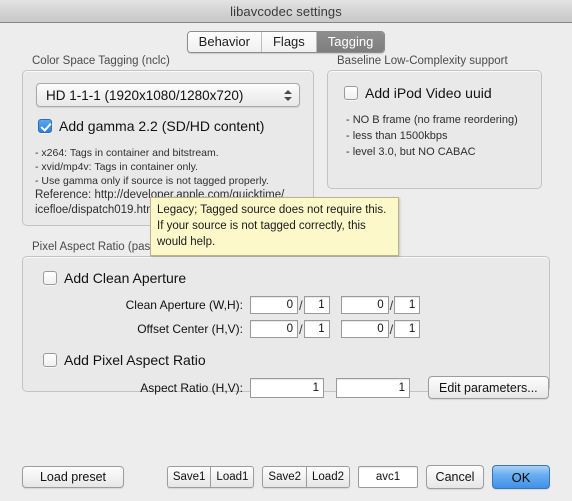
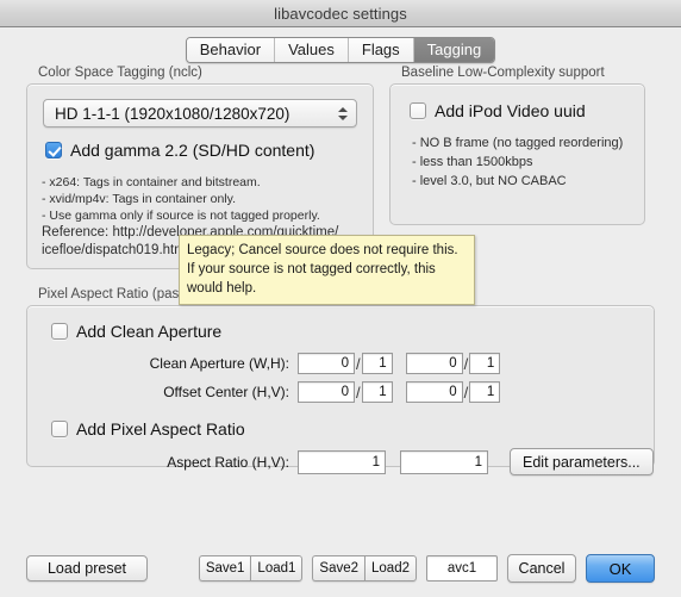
  libavcodec settings
  Behavior
+ Values
  Flags
  Tagging
  Color Space Tagging (nclc)
  HD 1-1-1 (1920x1080/1280x720)
  Add gamma 2.2 (SD/HD content)
  - x264: Tags in container and bitstream.
  - xvid/mp4v: Tags in container only.
  - Use gamma only if source is not tagged properly.
  Reference: http://developer.apple.com/quicktime/
  icefloe/dispatch019.ht
  Baseline Low-Complexity support
  Add iPod Video uuid
- - NO B frame (no frame reordering)
+ - NO B frame (no tagged reordering)
  - less than 1500kbps
  - level 3.0, but NO CABAC
- Legacy; Tagged source does not require this. If your source is not tagged correctly, this would help.
+ Legacy; Cancel source does not require this. If your source is not tagged correctly, this would help.
  Add Clean Aperture
  Clean Aperture (W,H):
  0
  /
  1
  0
  /
  1
  Offset Center (H,V):
  0
  /
  1
  0
  /
  1
  Add Pixel Aspect Ratio
  Aspect Ratio (H,V):
  1
  1
  Edit parameters...
  Load preset
  Save1
  Load1
  Save2
  Load2
  avc1
  Cancel
  OK
